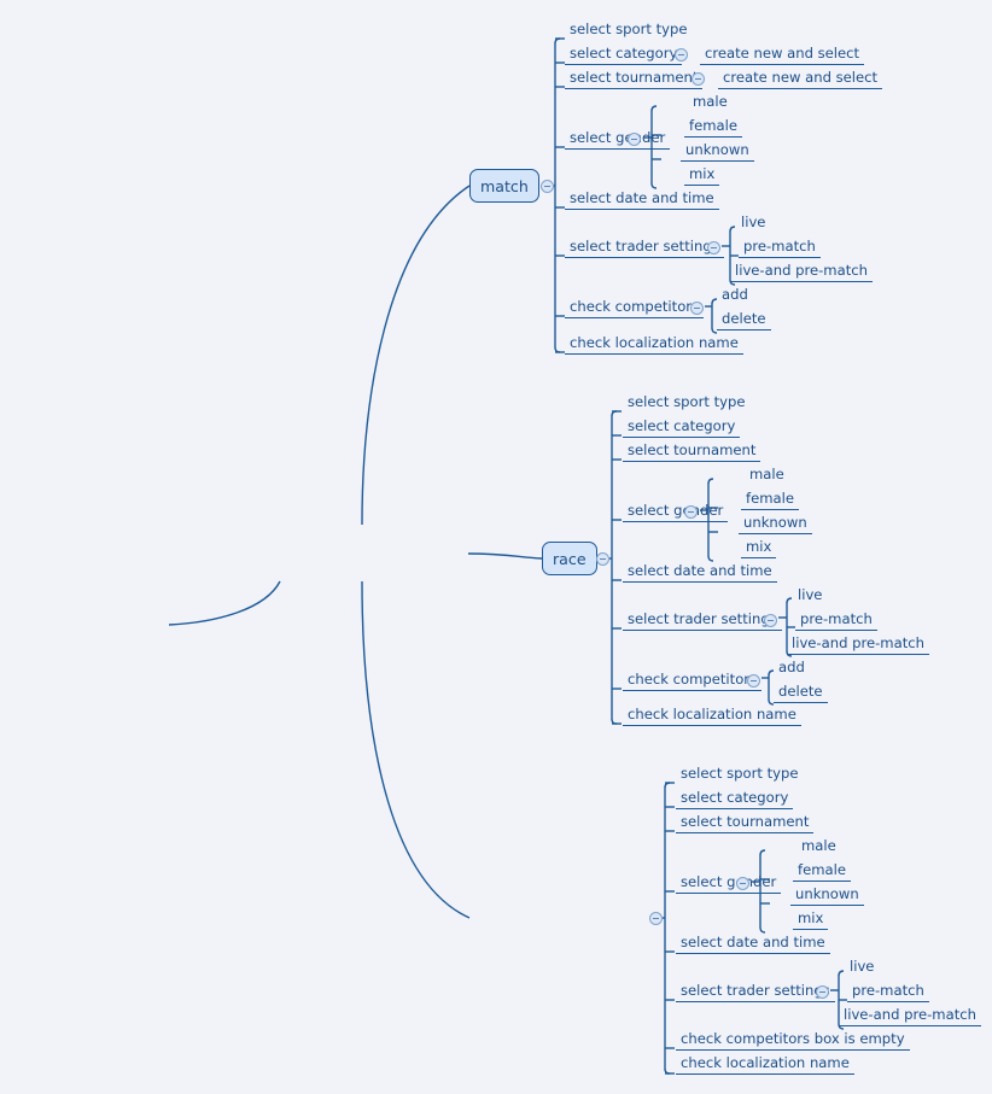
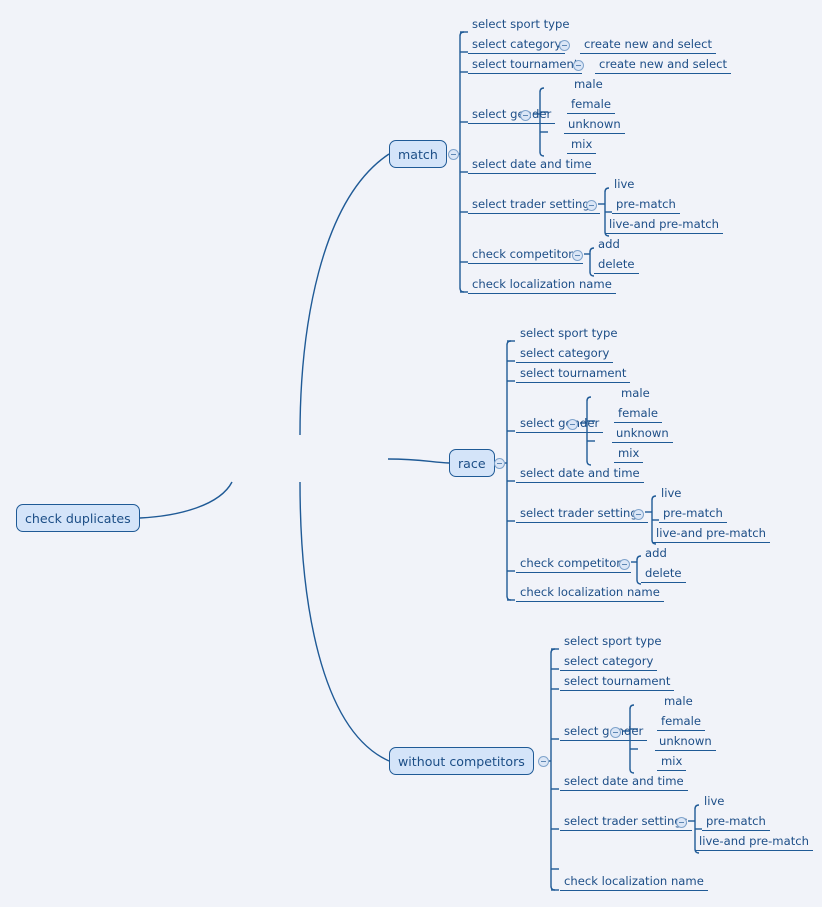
+ check duplicates
  match
  select sport type
  select category
  create new and select
  select tournamen
  create new and select
  select gder
  male
  female
  unknown
  mix
  select date and time
  select trader settin
  live
  pre-match
  live-and pre-match
  check competitor
  add
  delete
  check localization name
  race
  select sport type
  select category
  select tournament
  select gder
  male
  female
  unknown
  mix
  select date and time
  select trader settin
  live
  pre-match
  live-and pre-match
  check competito
  add
  delete
  check localization name
+ without competitors
  select sport type
  select category
  select tournament
  select gder
  male
  female
  unknown
  mix
  select date and time
  select trader settin
  live
  pre-match
  live-and pre-match
- check competitors box is empty
  check localization name
